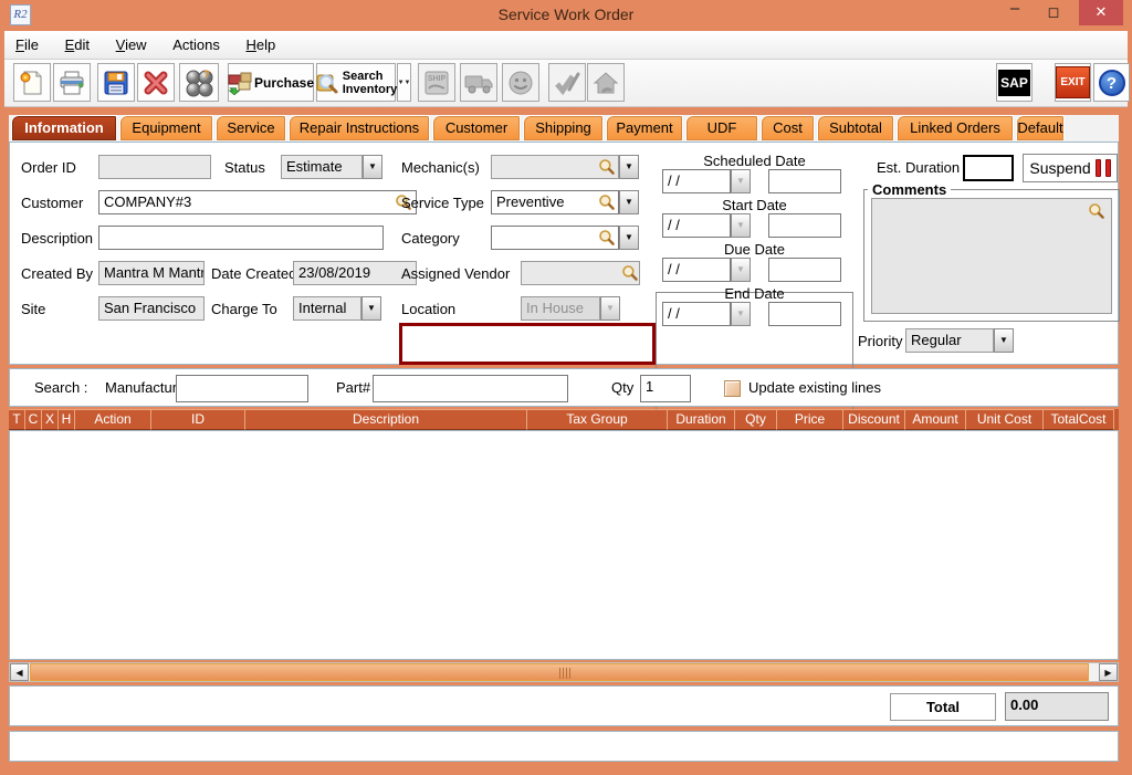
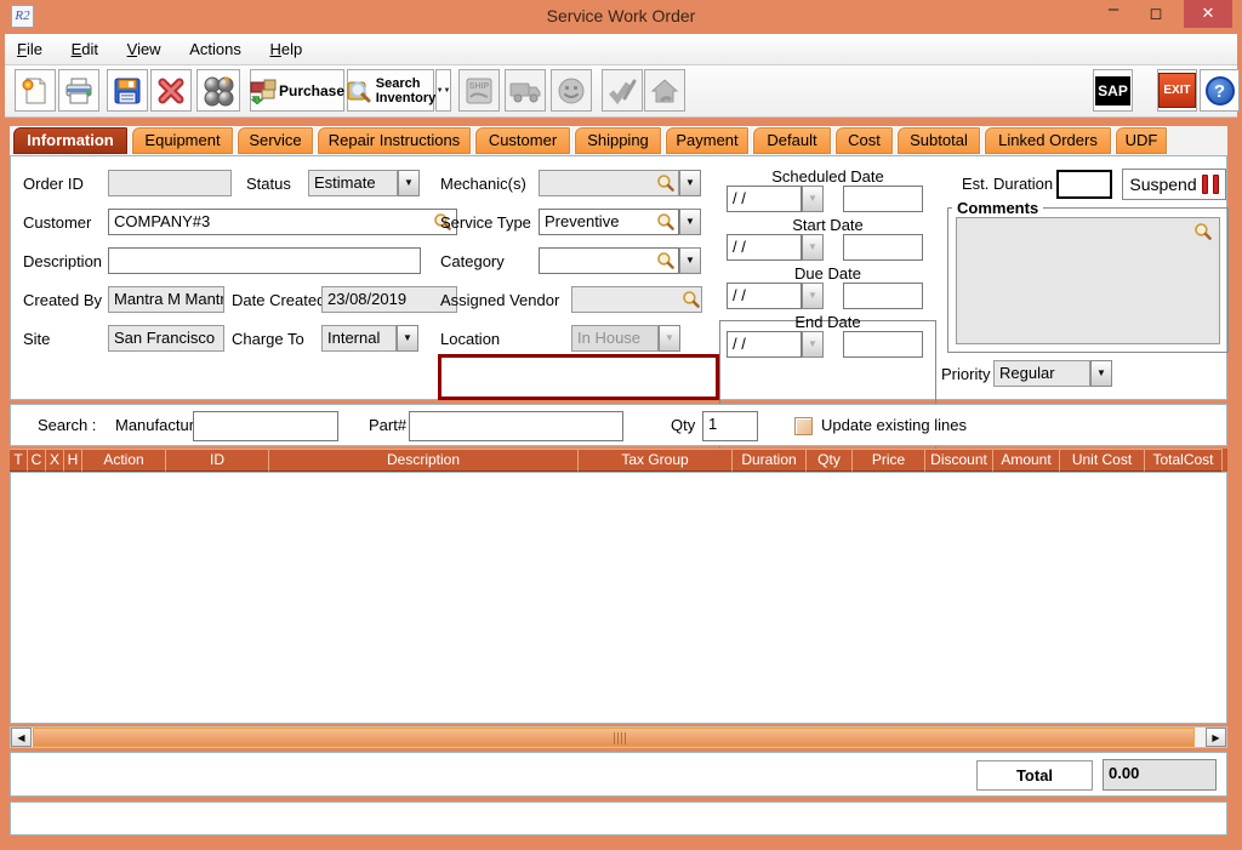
  R2
  Service Work Order
  –
  ◻
  ✕
  File Edit View Actions Help
  ?
  Purchase
  Search
  Inventory
  SAP
  EXIT
  ?
  Information
  Equipment
  Service
  Repair Instructions
  Customer
  Shipping
  Payment
- UDF
+ Default
  Cost
  Subtotal
  Linked Orders
- Default
+ UDF
  Order ID
  Status
  Estimate
  ▼
  Mechanic(s)
  ▼
  Customer
  COMPANY#3
  Service Type
  Preventive
  ▼
  Description
  Category
  ▼
  Created By
  Mantra M Mantr
  Date Create
  23/08/2019
  Assigned Vendor
  Site
  San Francisco
  Charge To
  Internal
  ▼
  Location
  In House
  ▼
  Scheduled Date
  / /
  ▼
  Start Date
  / /
  ▼
  Due Date
  / /
  ▼
  End Date
  / /
  ▼
  Est. Duration
  Suspend
  Comments
  Priority
  Regular
  ▼
  Search :
  Manufactur
  Part#
  Qty
  1
  Update existing lines
  T
  C
  X
  H
  Action
  ID
  Description
  Tax Group
  Duration
  Qty
  Price
  Discount
  Amount
  Unit Cost
  TotalCost
  ◀
  ▶
  Total
  0.00
